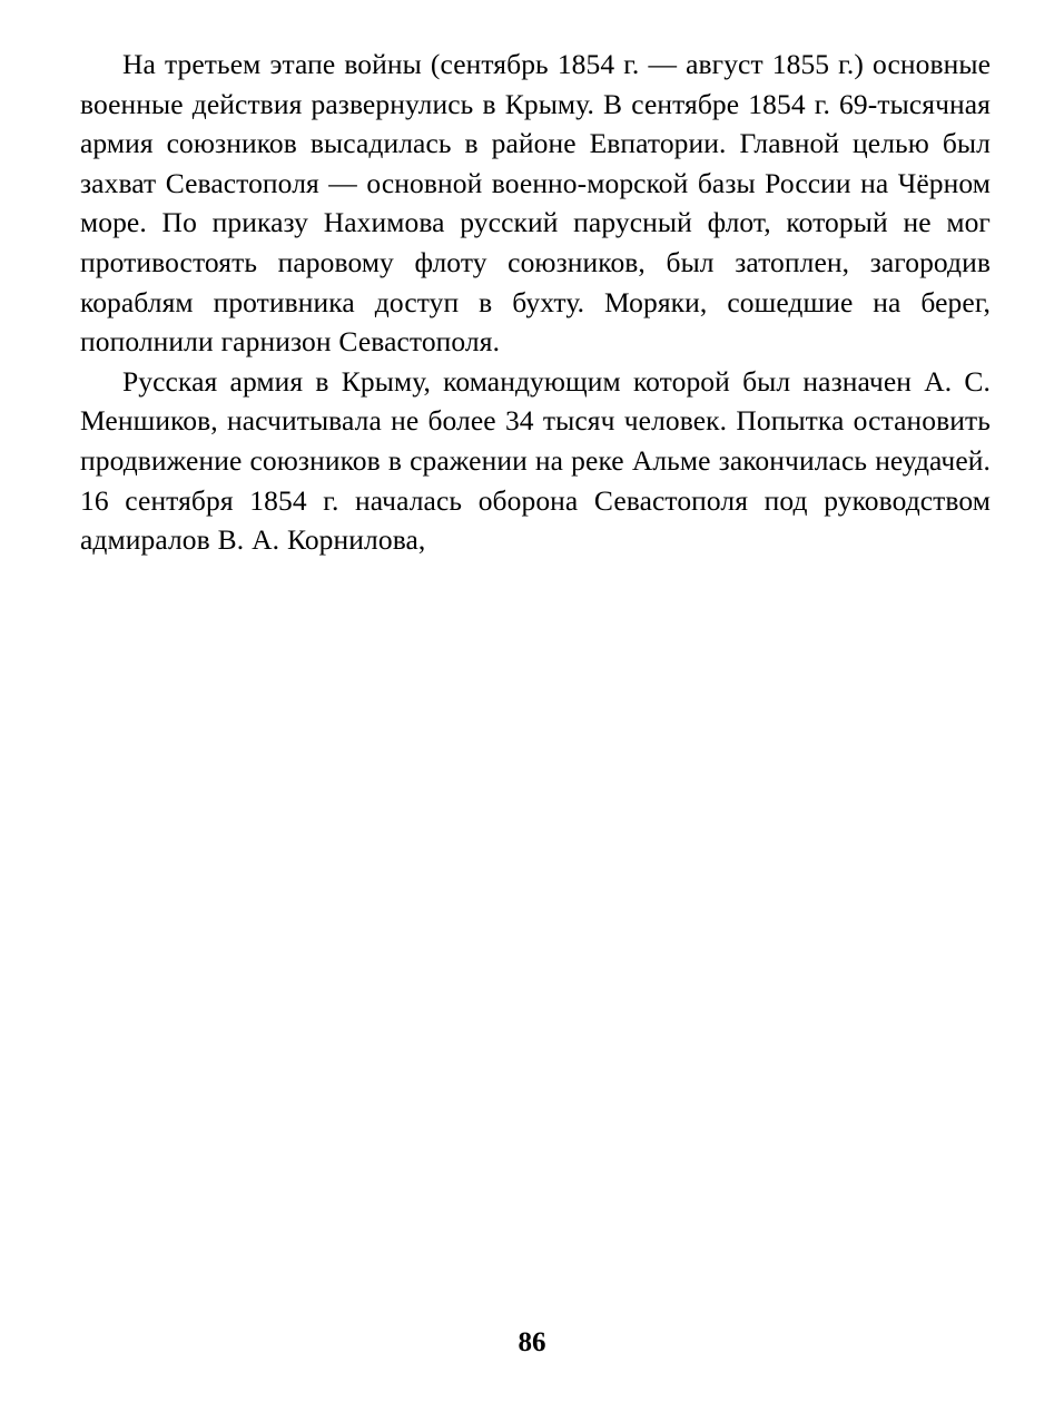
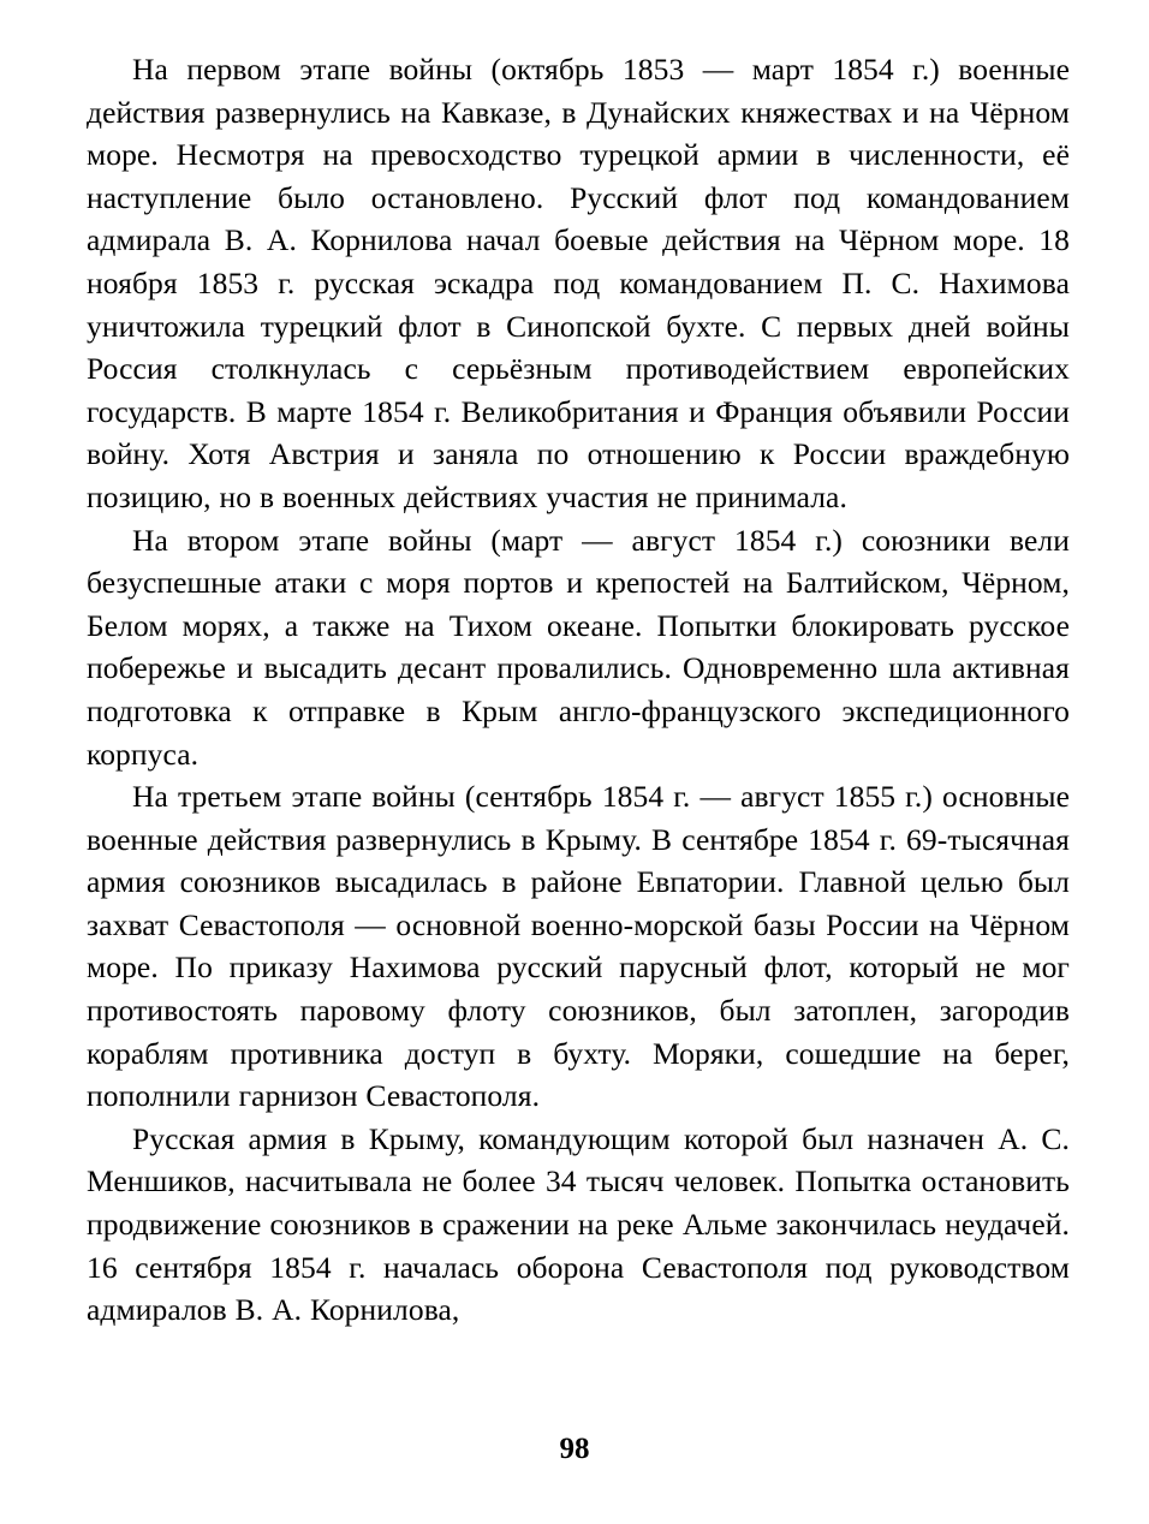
+ На первом этапе войны (октябрь 1853 — март 1854 г.) военные действия развернулись на Кавказе, в Дунайских княжествах и на Чёрном море. Несмотря на превосходство турецкой армии в численности, её наступление было остановлено. Русский флот под командованием адмирала В. А. Корнилова начал боевые действия на Чёрном море. 18 ноября 1853 г. русская эскадра под командованием П. С. Нахимова уничтожила турецкий флот в Синопской бухте. С первых дней войны Россия столкнулась с серьёзным противодействием европейских государств. В марте 1854 г. Великобритания и Франция объявили России войну. Хотя Австрия и заняла по отношению к России враждебную позицию, но в военных действиях участия не принимала.
+ На втором этапе войны (март — август 1854 г.) союзники вели безуспешные атаки с моря портов и крепостей на Балтийском, Чёрном, Белом морях, а также на Тихом океане. Попытки блокировать русское побережье и высадить десант провалились. Одновременно шла активная подготовка к отправке в Крым англо-французского экспедиционного корпуса.
  На третьем этапе войны (сентябрь 1854 г. — август 1855 г.) основные военные действия развернулись в Крыму. В сентябре 1854 г. 69-тысячная армия союзников высадилась в районе Евпатории. Главной целью был захват Севастополя — основной военно-морской базы России на Чёрном море. По приказу Нахимова русский парусный флот, который не мог противостоять паровому флоту союзников, был затоплен, загородив кораблям противника доступ в бухту. Моряки, сошедшие на берег, пополнили гарнизон Севастополя.
  Русская армия в Крыму, командующим которой был назначен А. С. Меншиков, насчитывала не более 34 тысяч человек. Попытка остановить продвижение союзников в сражении на реке Альме закончилась неудачей. 16 сентября 1854 г. началась оборона Севастополя под руководством адмиралов В. А. Корнилова,
- 86
+ 98
